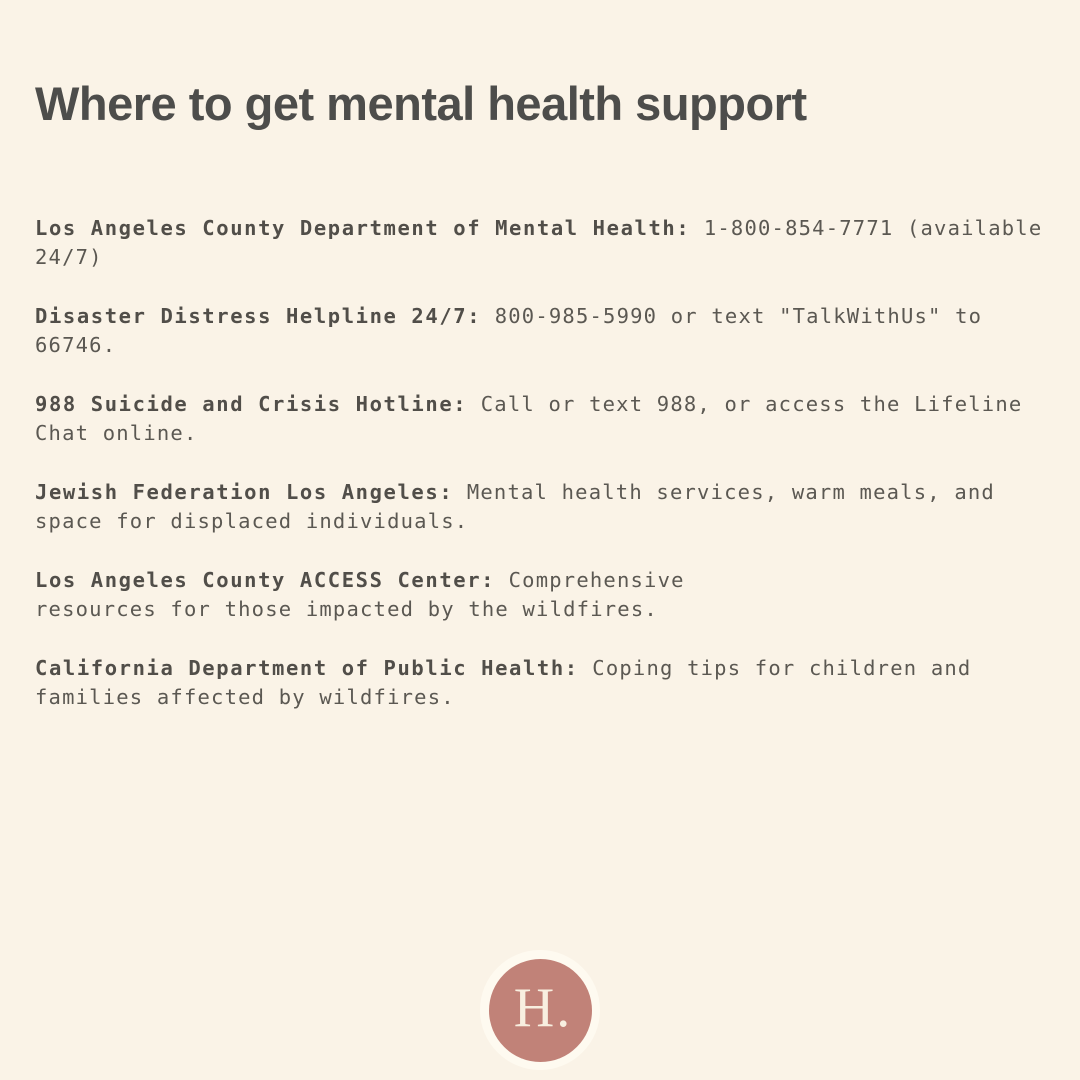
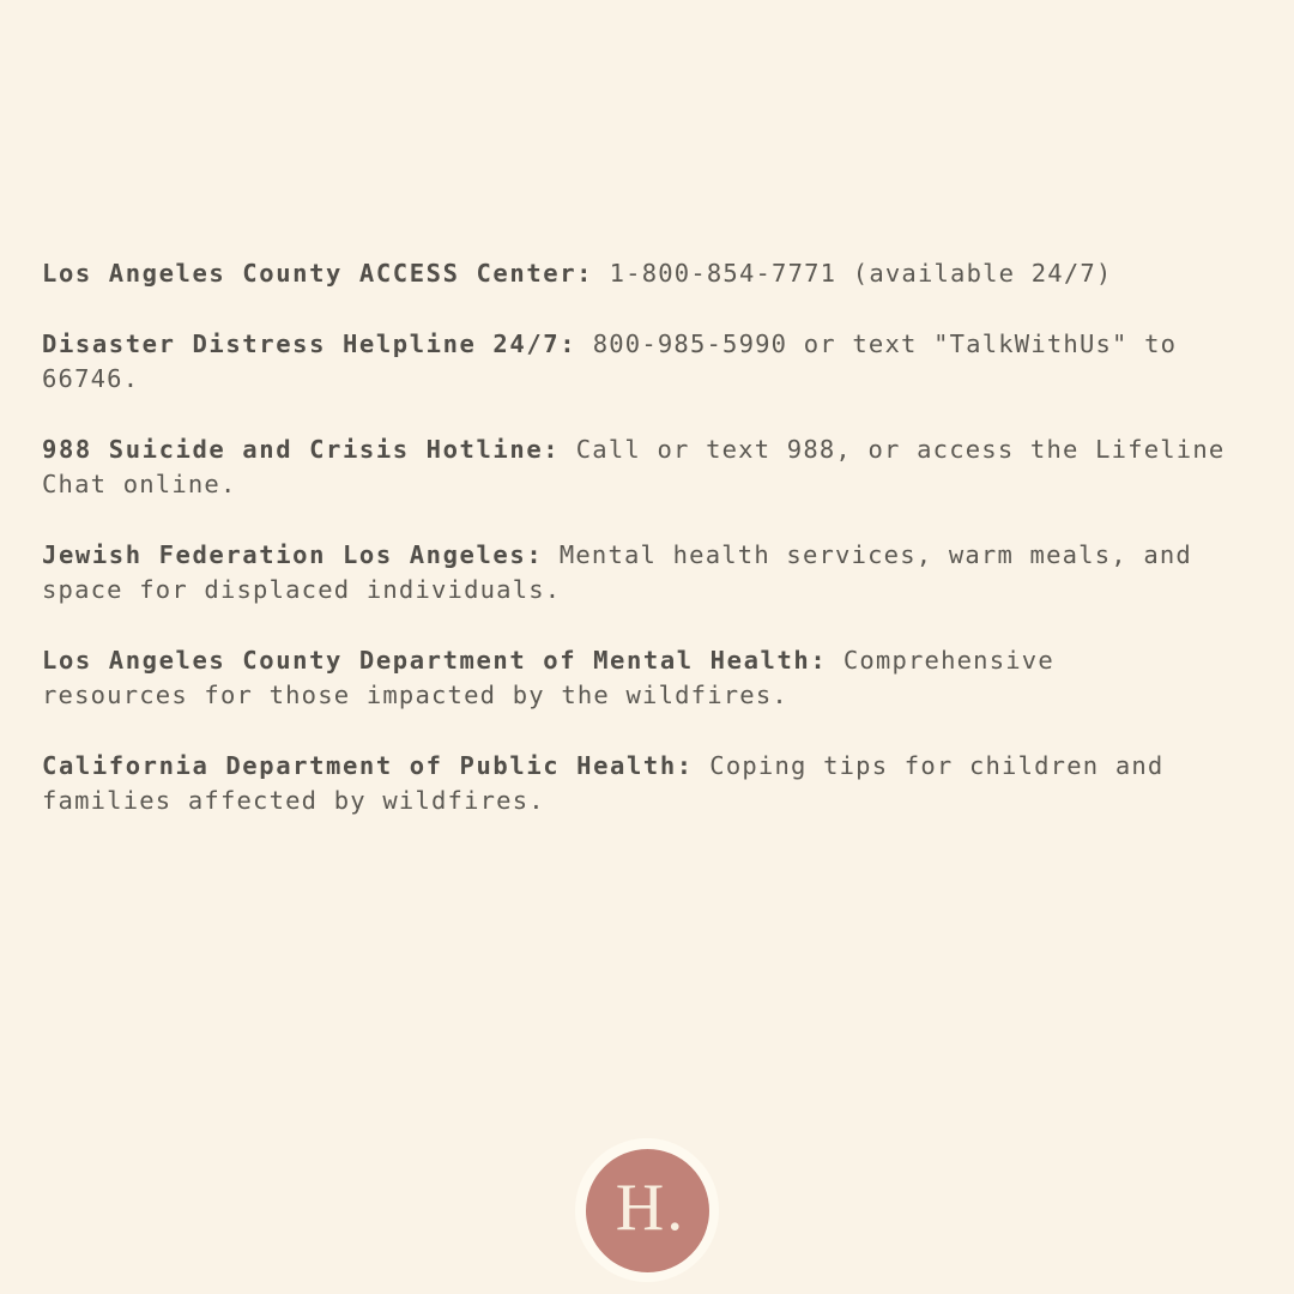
- Where to get mental health support
- Los Angeles County Department of Mental Health: 1-800-854-7771 (available 24/7)
+ Los Angeles County ACCESS Center: 1-800-854-7771 (available 24/7)
  Disaster Distress Helpline 24/7: 800-985-5990 or text "TalkWithUs" to
  66746.
  988 Suicide and Crisis Hotline: Call or text 988, or access the Lifeline
  Chat online.
  Jewish Federation Los Angeles: Mental health services, warm meals, and
  space for displaced individuals.
- Los Angeles County ACCESS Center: Comprehensive
+ Los Angeles County Department of Mental Health: Comprehensive
  resources for those impacted by the wildfires.
  California Department of Public Health: Coping tips for children and
  families affected by wildfires.
  H.
